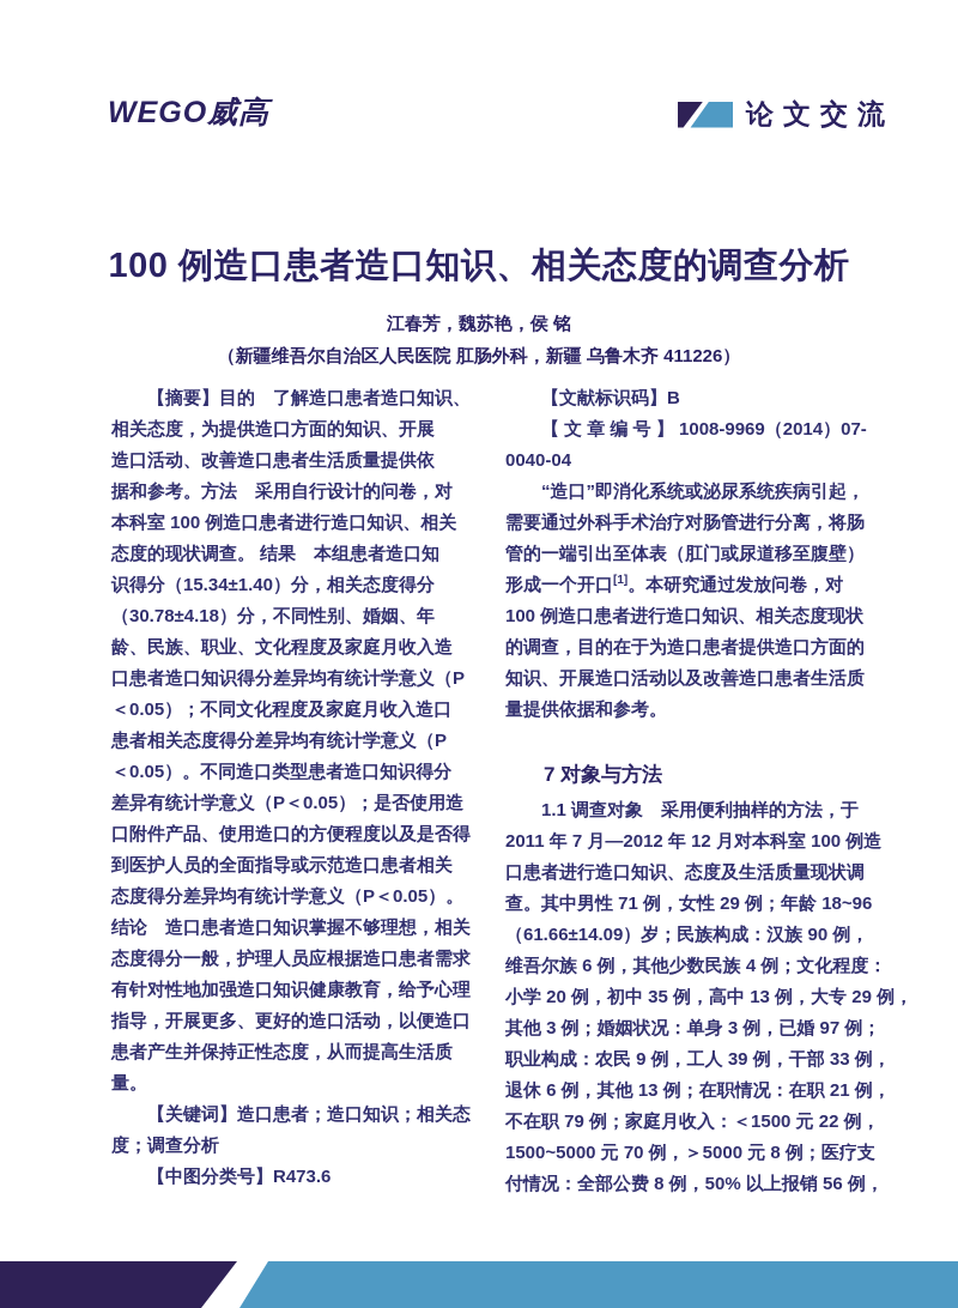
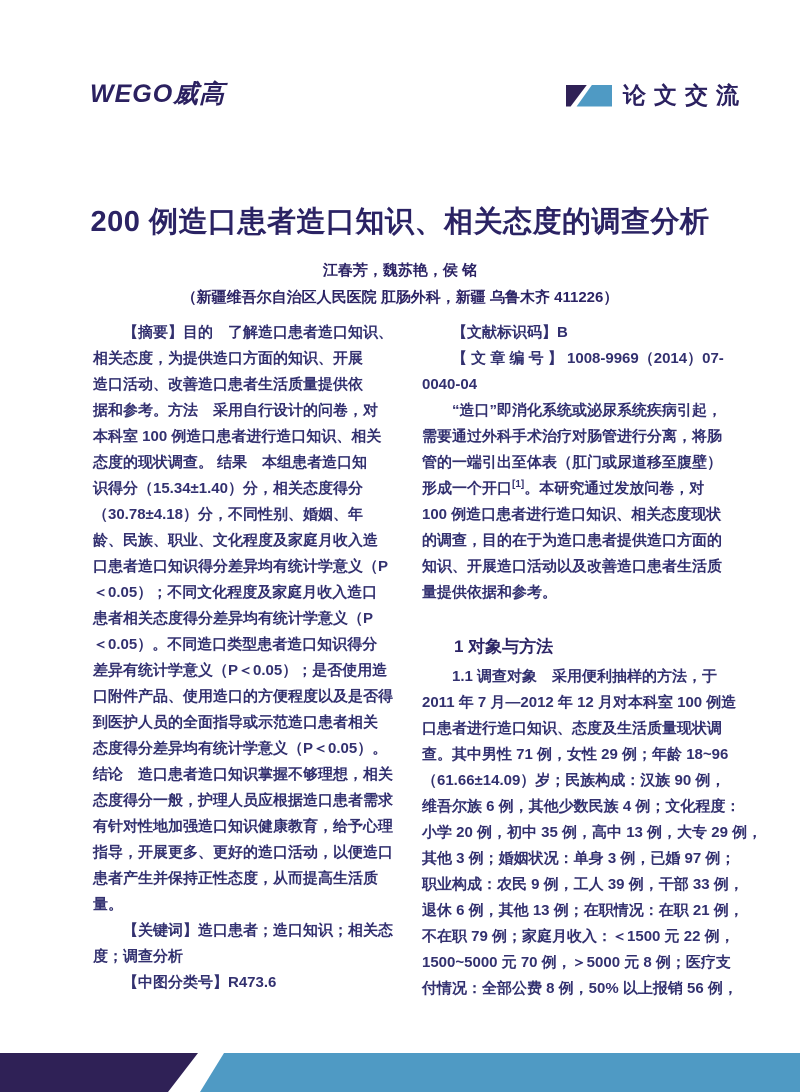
  WEGO威高
  论文交流
- 100 例造口患者造口知识、相关态度的调查分析
+ 200 例造口患者造口知识、相关态度的调查分析
  江春芳，魏苏艳，侯 铭
  （新疆维吾尔自治区人民医院 肛肠外科，新疆 乌鲁木齐 411226）
  【摘要】目的 了解造口患者造口知识、
  相关态度，为提供造口方面的知识、开展
  造口活动、改善造口患者生活质量提供依
  据和参考。方法 采用自行设计的问卷，对
  本科室 100 例造口患者进行造口知识、相关
  态度的现状调查。 结果 本组患者造口知
  识得分（15.34±1.40）分，相关态度得分
  （30.78±4.18）分，不同性别、婚姻、年
  龄、民族、职业、文化程度及家庭月收入造
  口患者造口知识得分差异均有统计学意义（P
  ＜0.05）；不同文化程度及家庭月收入造口
  患者相关态度得分差异均有统计学意义（P
  ＜0.05）。不同造口类型患者造口知识得分
  差异有统计学意义（P＜0.05）；是否使用造
  口附件产品、使用造口的方便程度以及是否得
  到医护人员的全面指导或示范造口患者相关
  态度得分差异均有统计学意义（P＜0.05）。
  结论 造口患者造口知识掌握不够理想，相关
  态度得分一般，护理人员应根据造口患者需求
  有针对性地加强造口知识健康教育，给予心理
  指导，开展更多、更好的造口活动，以便造口
  患者产生并保持正性态度，从而提高生活质
  量。
  【关键词】造口患者；造口知识；相关态
  度；调查分析
  【中图分类号】R473.6
  【文献标识码】B
  【 文 章 编 号 】 1008-9969（2014）07-
  0040-04
  “造口”即消化系统或泌尿系统疾病引起，
  需要通过外科手术治疗对肠管进行分离，将肠
  管的一端引出至体表（肛门或尿道移至腹壁）
  形成一个开口[1]。本研究通过发放问卷，对
  100 例造口患者进行造口知识、相关态度现状
  的调查，目的在于为造口患者提供造口方面的
  知识、开展造口活动以及改善造口患者生活质
  量提供依据和参考。
- 7 对象与方法
+ 1 对象与方法
  1.1 调查对象 采用便利抽样的方法，于
  2011 年 7 月—2012 年 12 月对本科室 100 例造
  口患者进行造口知识、态度及生活质量现状调
  查。其中男性 71 例，女性 29 例；年龄 18~96
  （61.66±14.09）岁；民族构成：汉族 90 例，
  维吾尔族 6 例，其他少数民族 4 例；文化程度：
  小学 20 例，初中 35 例，高中 13 例，大专 29 例，
  其他 3 例；婚姻状况：单身 3 例，已婚 97 例；
  职业构成：农民 9 例，工人 39 例，干部 33 例，
  退休 6 例，其他 13 例；在职情况：在职 21 例，
  不在职 79 例；家庭月收入：＜1500 元 22 例，
  1500~5000 元 70 例，＞5000 元 8 例；医疗支
  付情况：全部公费 8 例，50% 以上报销 56 例，
